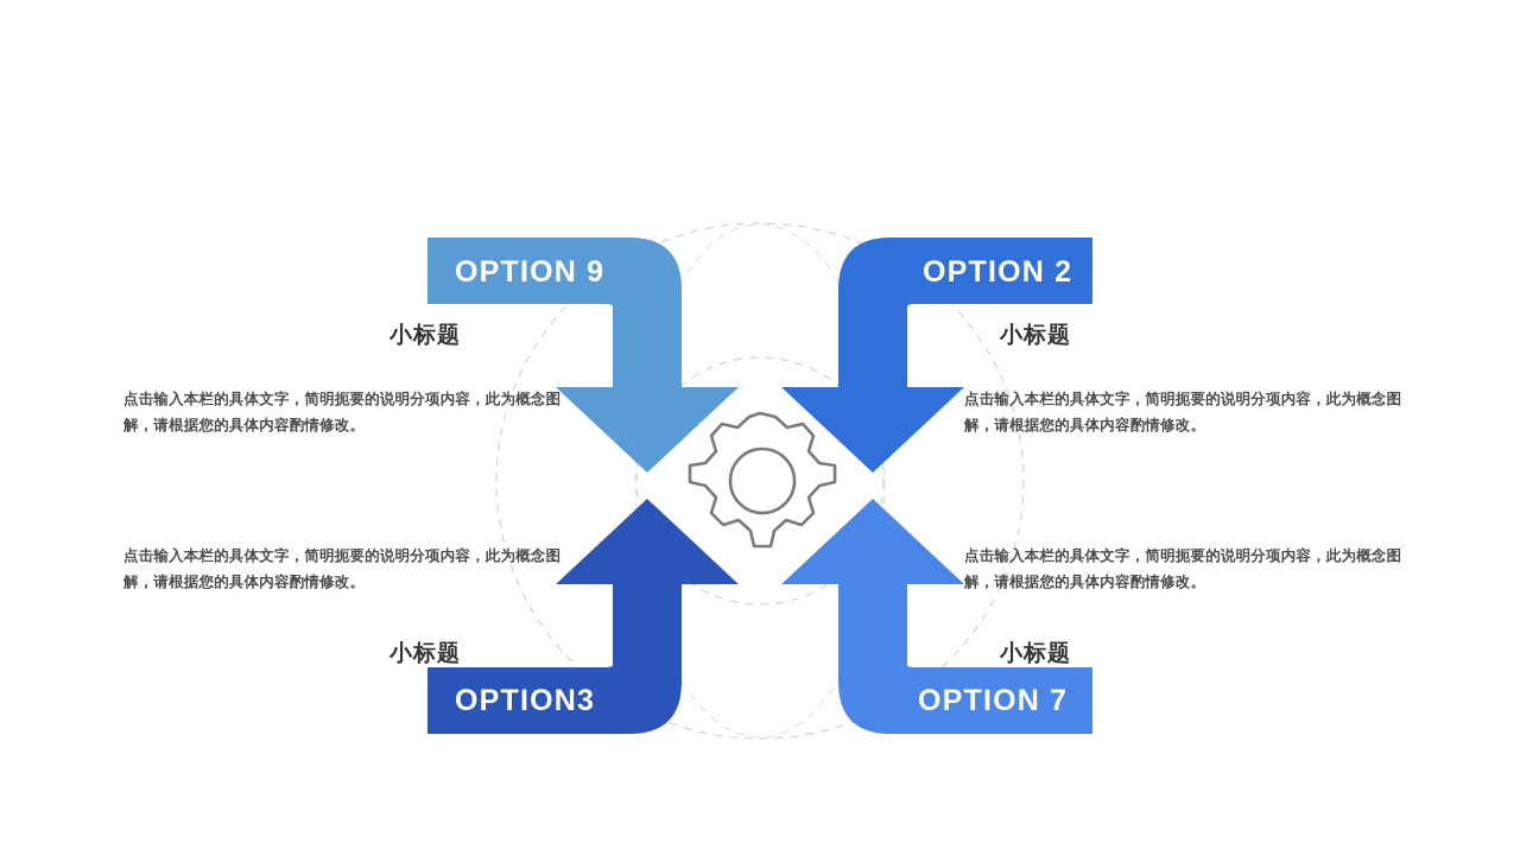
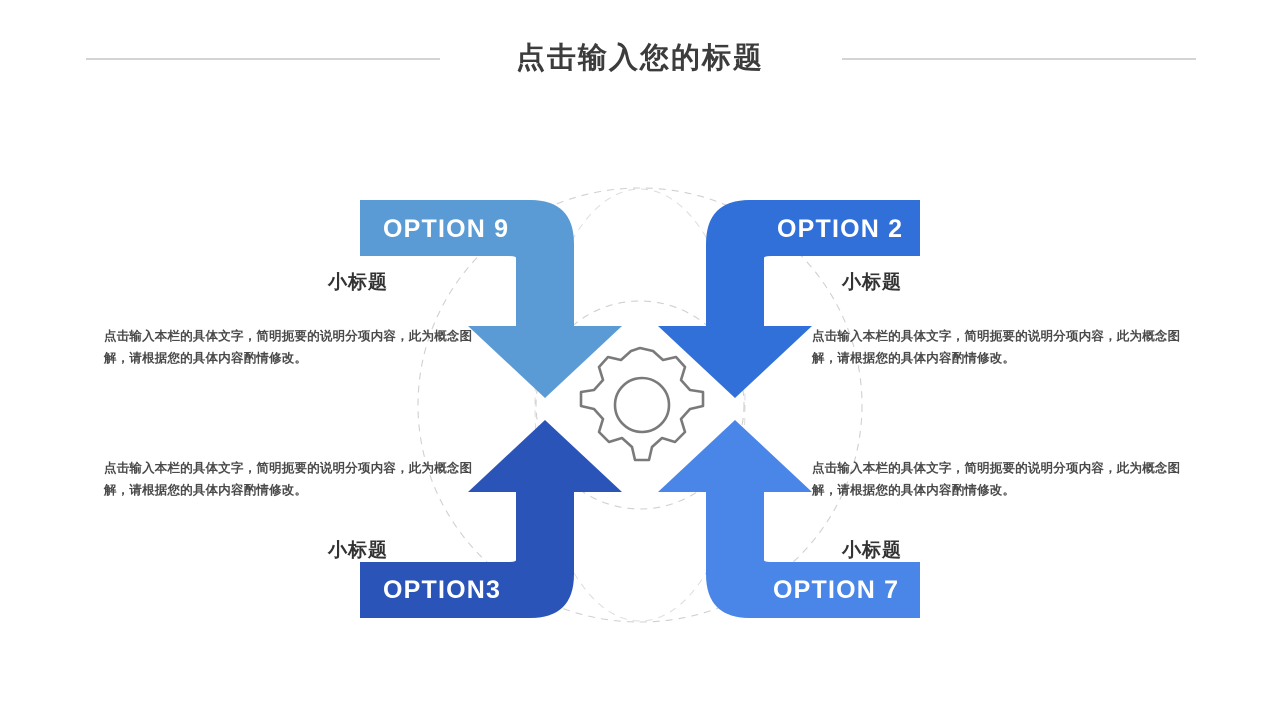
+ 点击输入您的标题
  OPTION 9
  OPTION 2
  OPTION3
  OPTION 7
  小标题
  点击输入本栏的具体文字，简明扼要的说明分项内容，此为概念图解，请根据您的具体内容酌情修改。
  小标题
  点击输入本栏的具体文字，简明扼要的说明分项内容，此为概念图解，请根据您的具体内容酌情修改。
  点击输入本栏的具体文字，简明扼要的说明分项内容，此为概念图解，请根据您的具体内容酌情修改。
  小标题
  点击输入本栏的具体文字，简明扼要的说明分项内容，此为概念图解，请根据您的具体内容酌情修改。
  小标题
